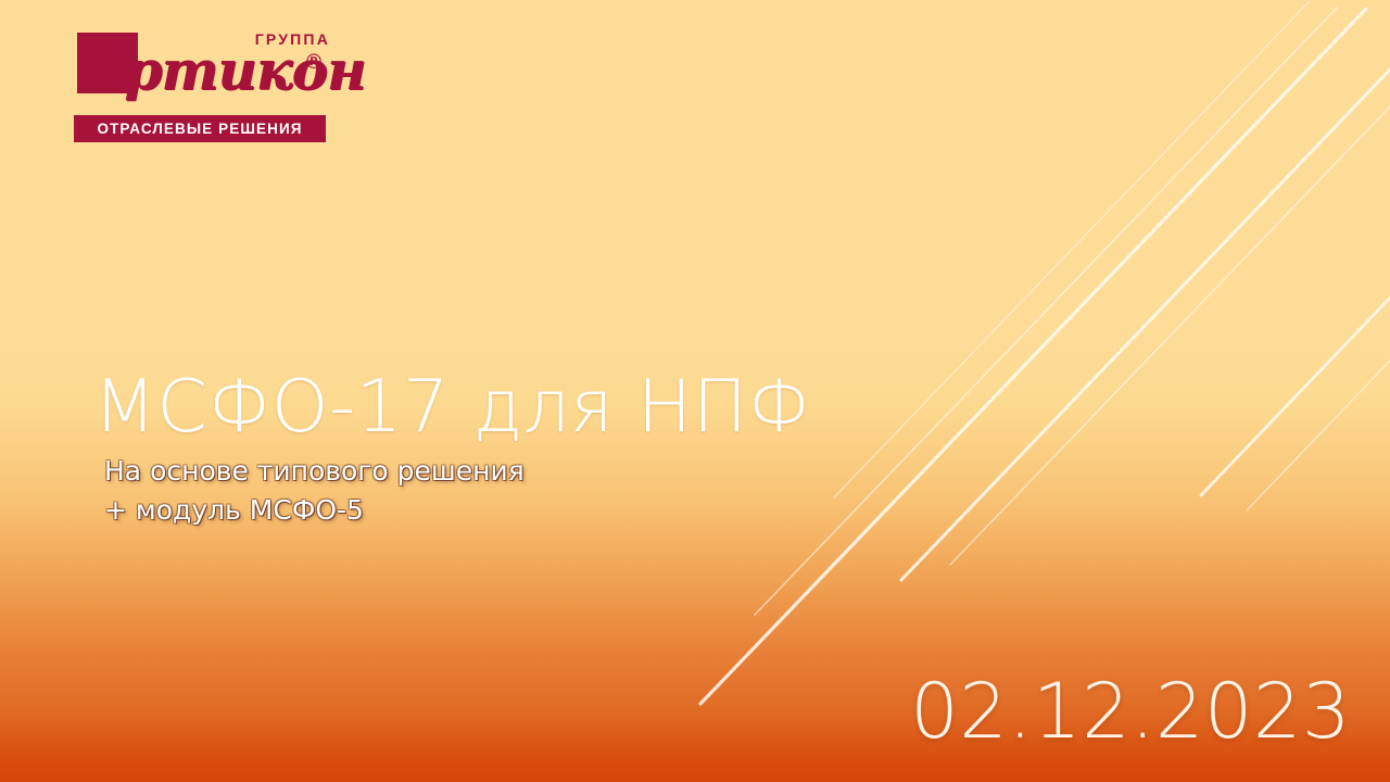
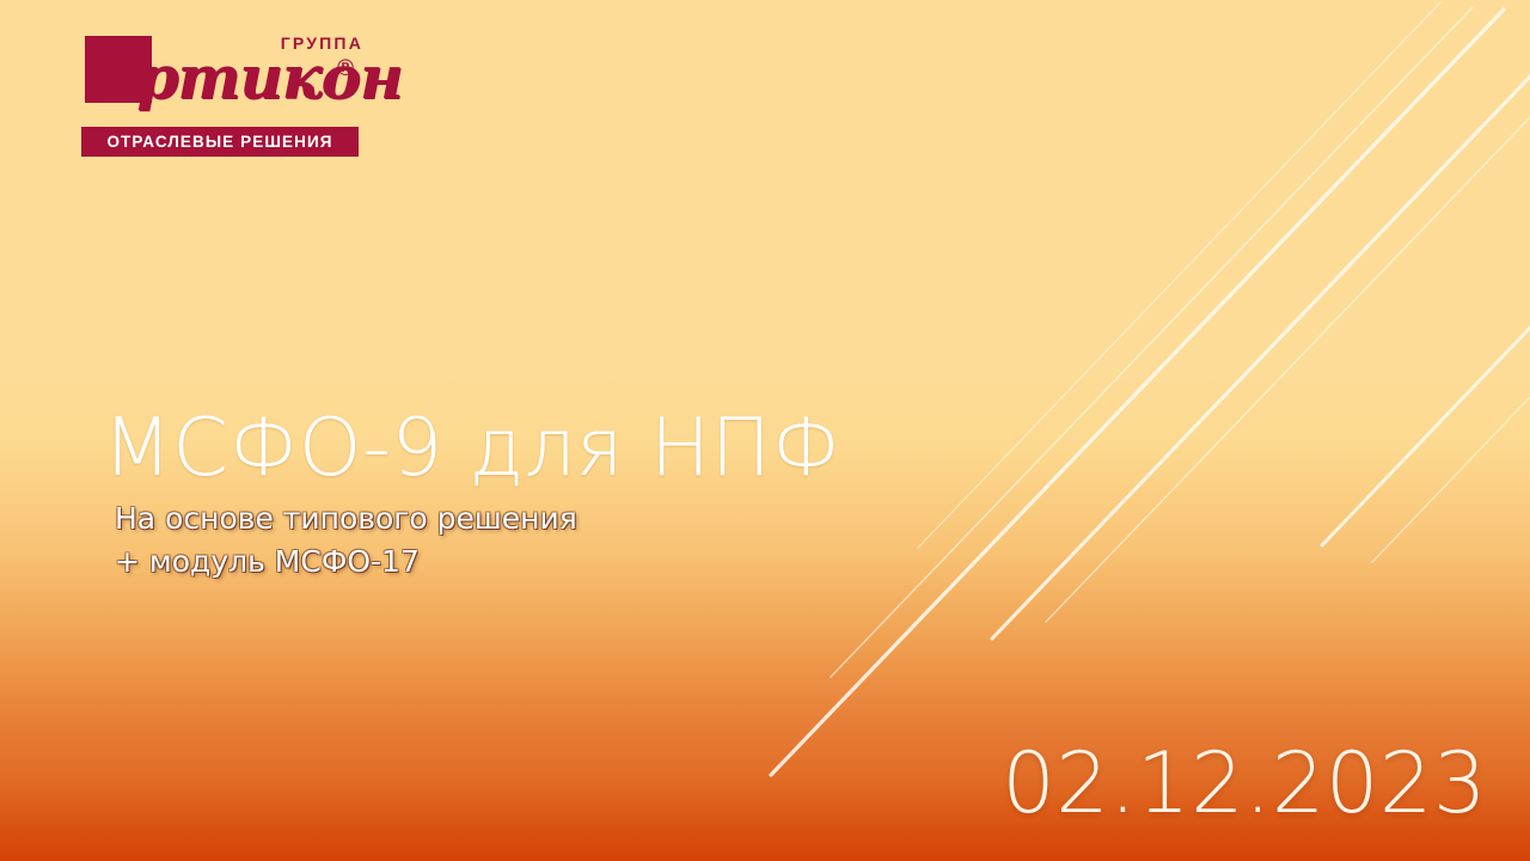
  ГРУППА
  Ортикон
  ®
  ОТРАСЛЕВЫЕ РЕШЕНИЯ
- МСФО-17 для НПФ
+ МСФО-9 для НПФ
  На основе типового решения
- + модуль МСФО-5
+ + модуль МСФО-17
  02.12.2023
